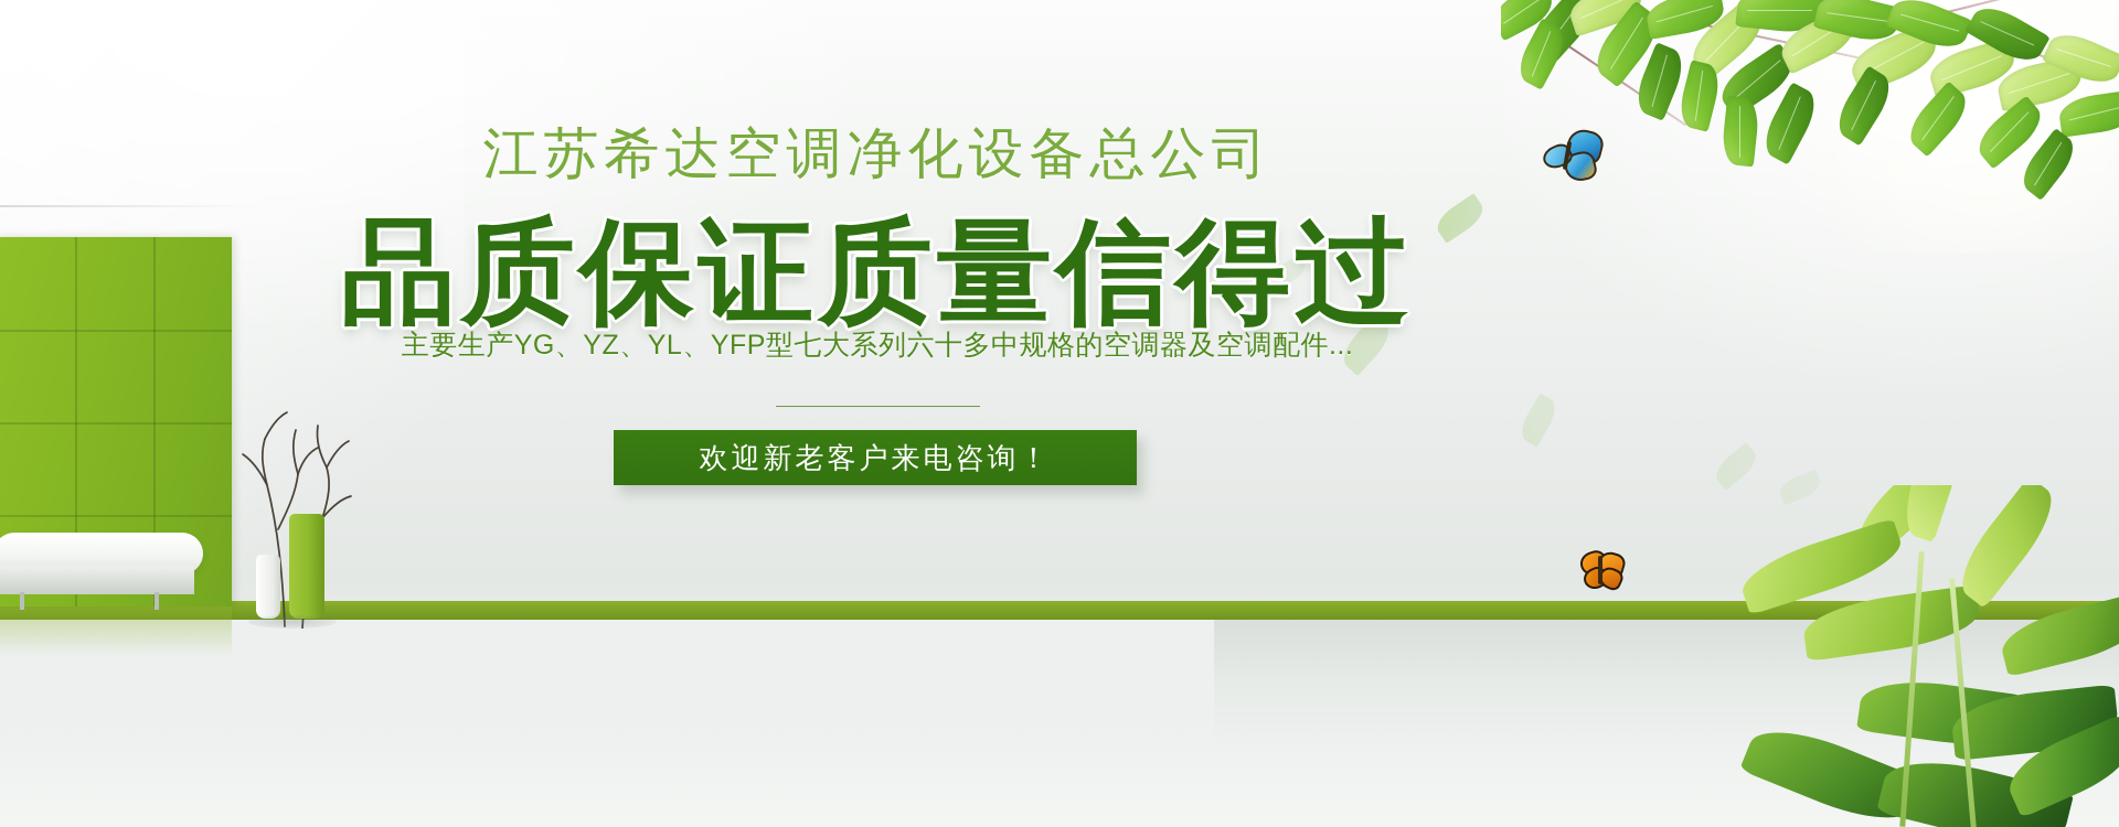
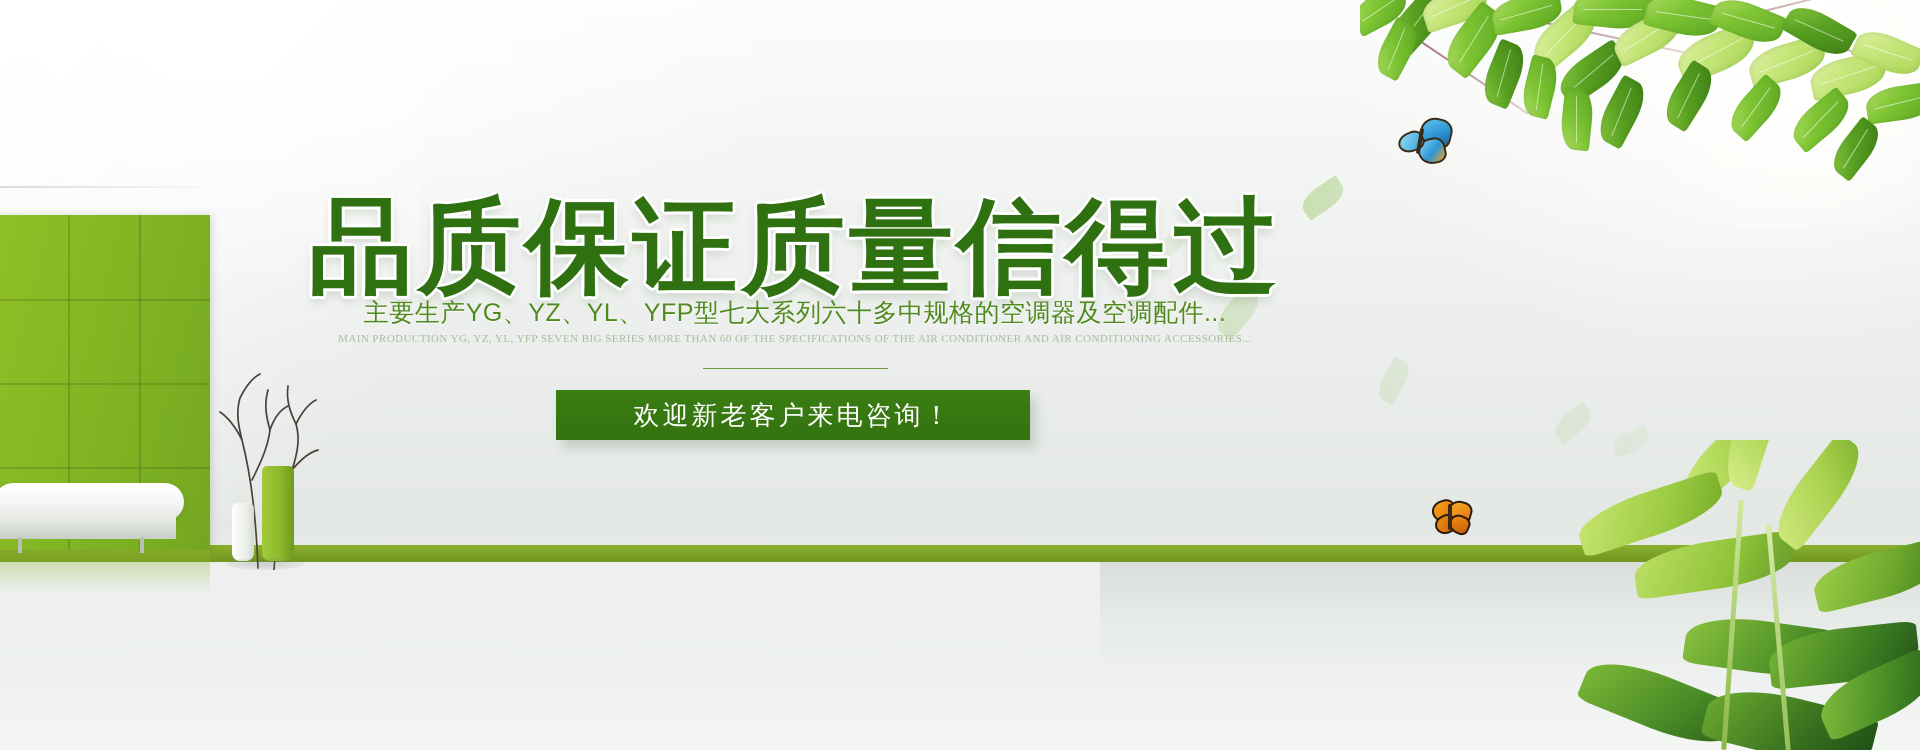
- 江苏希达空调净化设备总公司
  品质保证质量信得过
  主要生产YG、YZ、YL、YFP型七大系列六十多中规格的空调器及空调配件...
+ MAIN PRODUCTION YG, YZ, YL, YFP SEVEN BIG SERIES MORE THAN 60 OF THE SPECIFICATIONS OF THE AIR CONDITIONER AND AIR CONDITIONING ACCESSORIES...
  欢迎新老客户来电咨询！
